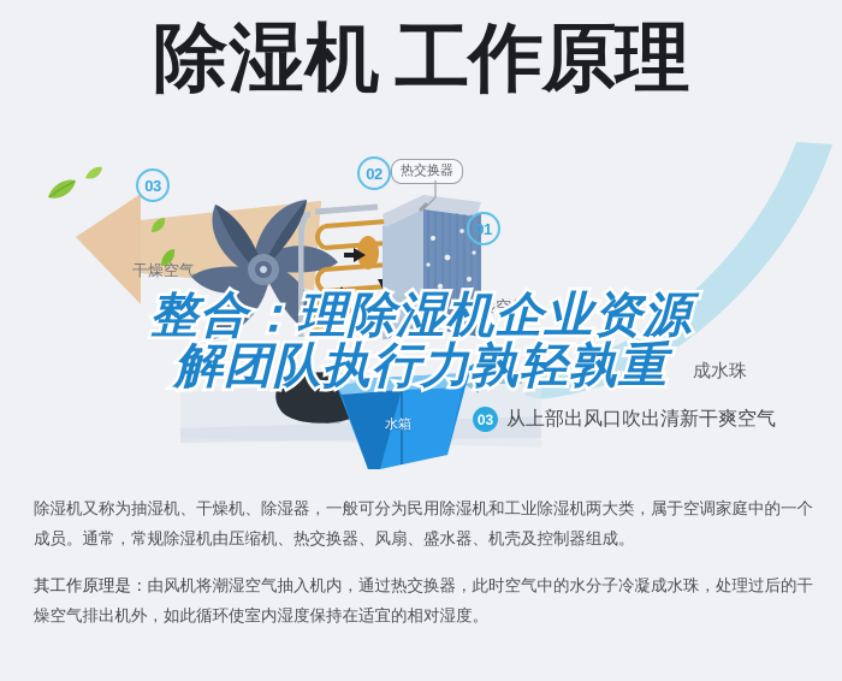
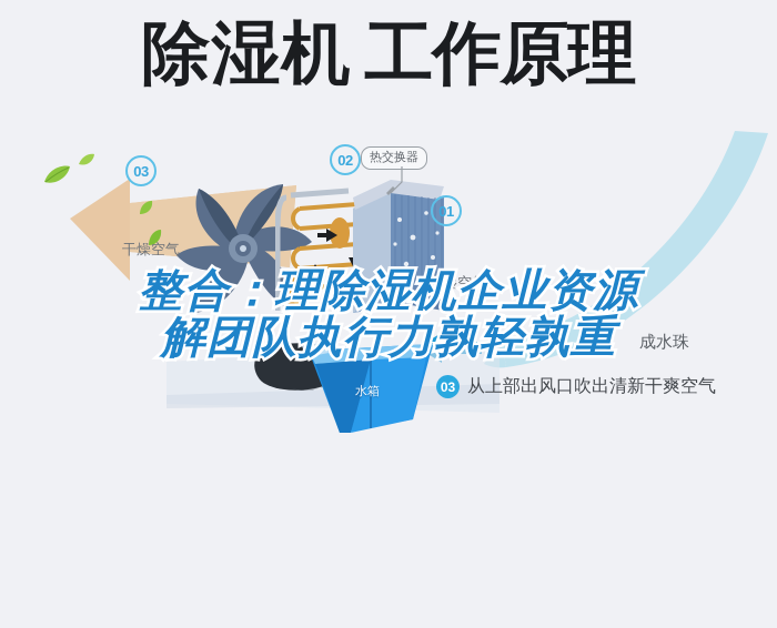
  除湿机 工作原理
  水箱
  03
  干燥空气
  02
  热交换器
  01
  潮湿空气
  成水珠
  整合：理除湿机企业资源
  解团队执行力孰轻孰重
  03
  从上部出风口吹出清新干爽空气
- 除湿机又称为抽湿机、干燥机、除湿器，一般可分为民用除湿机和工业除湿机两大类，属于空调家庭中的一个成员。通常，常规除湿机由压缩机、热交换器、风扇、盛水器、机壳及控制器组成。
- 其工作原理是：由风机将潮湿空气抽入机内，通过热交换器，此时空气中的水分子冷凝成水珠，处理过后的干燥空气排出机外，如此循环使室内湿度保持在适宜的相对湿度。
